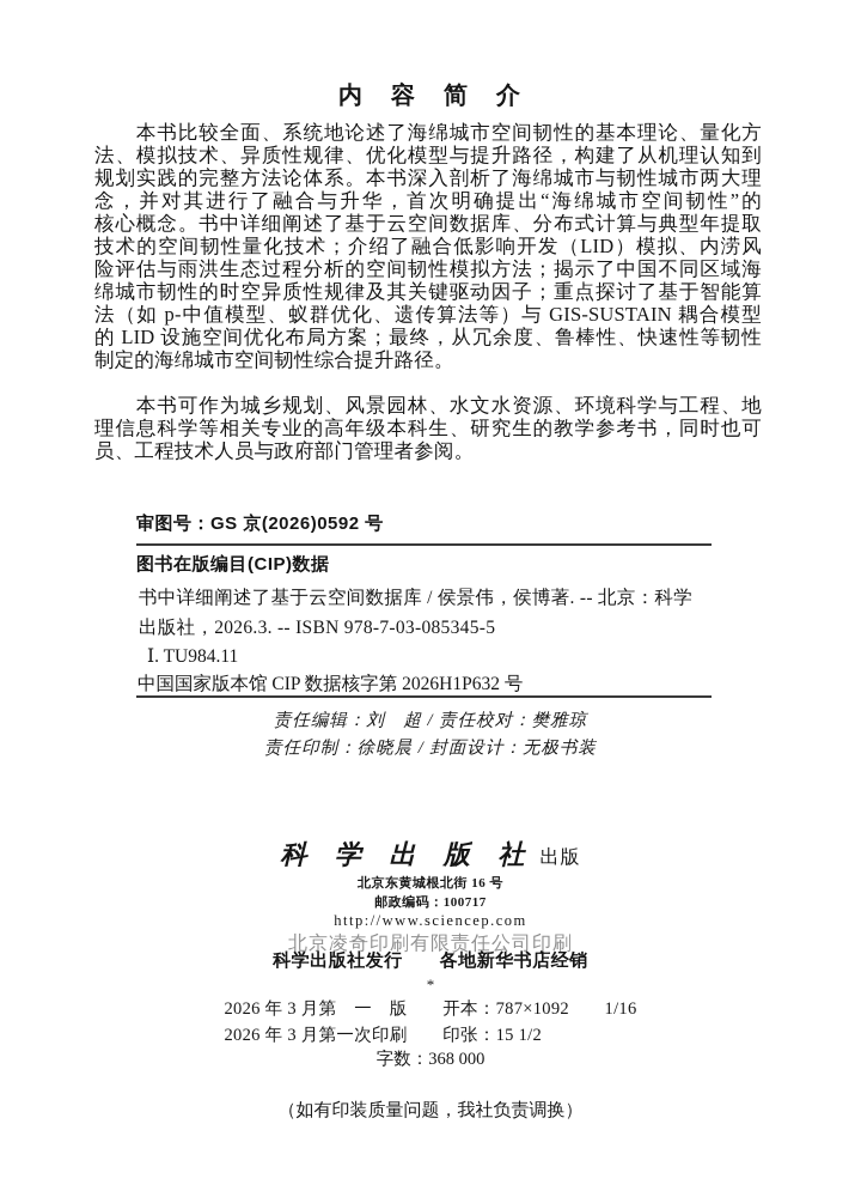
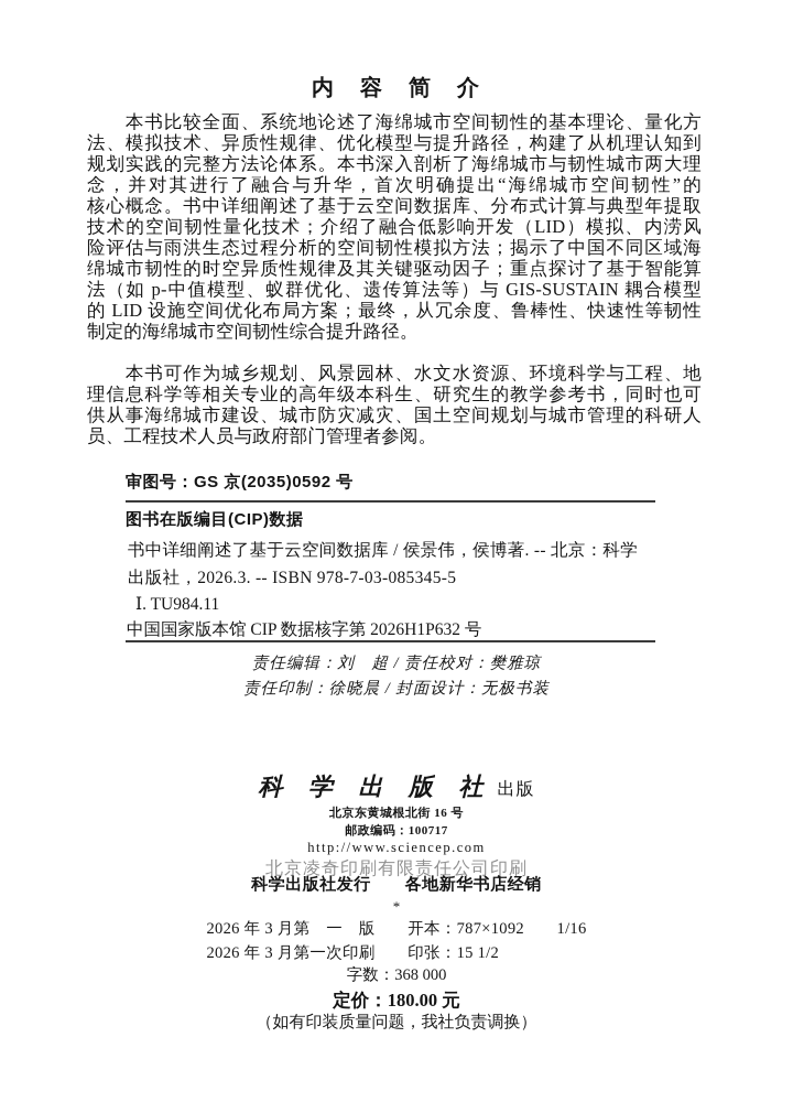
  内 容 简 介
  本书比较全面、系统地论述了海绵城市空间韧性的基本理论、量化方
  法、模拟技术、异质性规律、优化模型与提升路径，构建了从机理认知到
  规划实践的完整方法论体系。本书深入剖析了海绵城市与韧性城市两大理
  念，并对其进行了融合与升华，首次明确提出“海绵城市空间韧性”的
  核心概念。书中详细阐述了基于云空间数据库、分布式计算与典型年提取
  技术的空间韧性量化技术；介绍了融合低影响开发（LID）模拟、内涝风
  险评估与雨洪生态过程分析的空间韧性模拟方法；揭示了中国不同区域海
  绵城市韧性的时空异质性规律及其关键驱动因子；重点探讨了基于智能算
  法（如 p-中值模型、蚁群优化、遗传算法等）与 GIS-SUSTAIN 耦合模型
  的 LID 设施空间优化布局方案；最终，从冗余度、鲁棒性、快速性等韧性
  制定的海绵城市空间韧性综合提升路径。
  本书可作为城乡规划、风景园林、水文水资源、环境科学与工程、地
  理信息科学等相关专业的高年级本科生、研究生的教学参考书，同时也可
+ 供从事海绵城市建设、城市防灾减灾、国土空间规划与城市管理的科研人
  员、工程技术人员与政府部门管理者参阅。
- 审图号：GS 京(2026)0592 号
+ 审图号：GS 京(2035)0592 号
  图书在版编目(CIP)数据
  书中详细阐述了基于云空间数据库 / 侯景伟，侯博著. -- 北京：科学
  出版社，2026.3. -- ISBN 978-7-03-085345-5
  Ⅰ. TU984.11
  中国国家版本馆 CIP 数据核字第 2026H1P632 号
  责任编辑：刘 超 / 责任校对：樊雅琼
  责任印制：徐晓晨 / 封面设计：无极书装
  科 学 出 版 社 出版
  北京东黄城根北街 16 号
  邮政编码：100717
  http://www.sciencep.com
  北京凌奇印刷有限责任公司印刷
  科学出版社发行 各地新华书店经销
  *
  2026 年 3 月第 一 版 开本：787×1092 1/16
  2026 年 3 月第一次印刷 印张：15 1/2
  字数：368 000
+ 定价：180.00 元
  （如有印装质量问题，我社负责调换）
